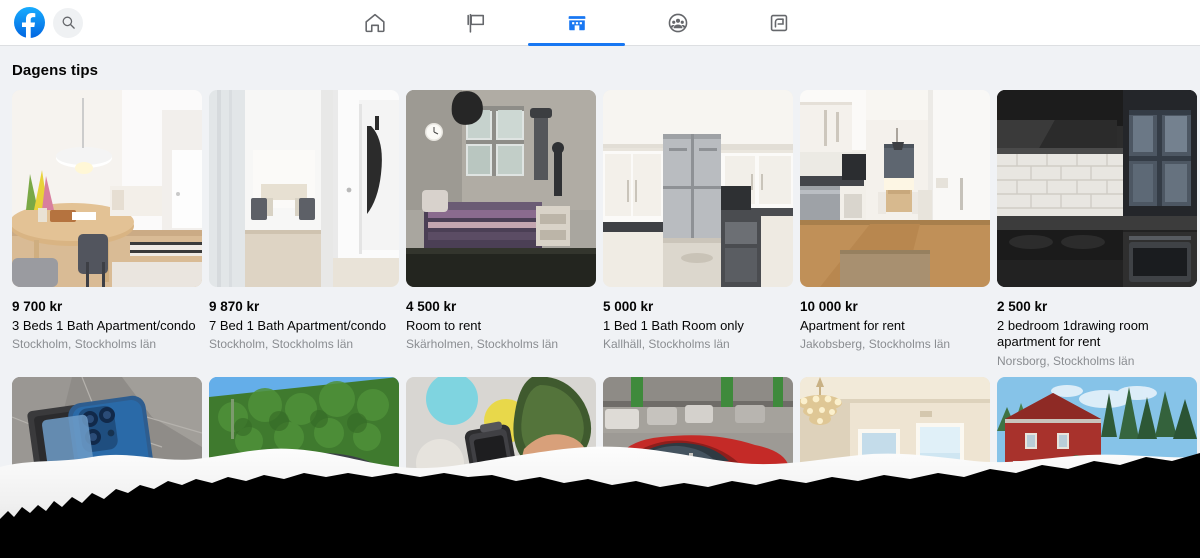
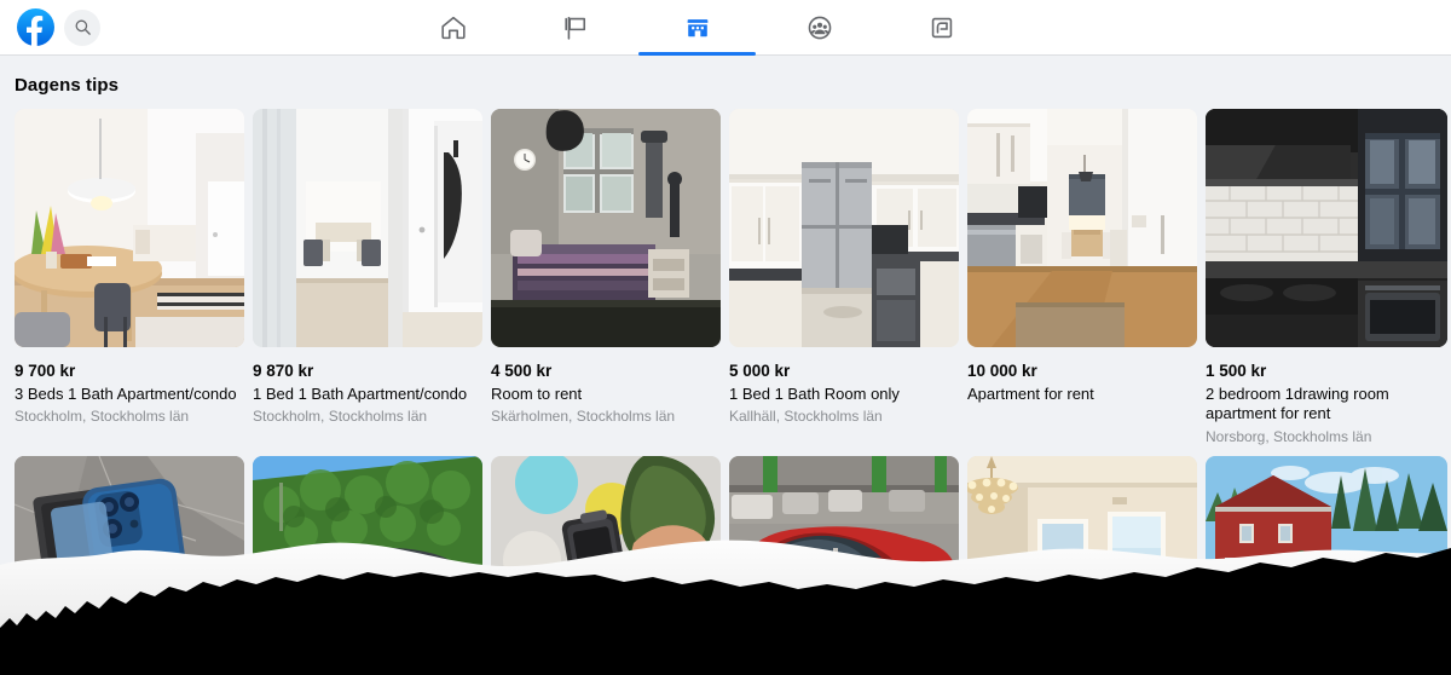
  Dagens tips
  9 700 kr
  3 Beds 1 Bath Apartment/condo
  Stockholm, Stockholms län
  9 870 kr
- 7 Bed 1 Bath Apartment/condo
+ 1 Bed 1 Bath Apartment/condo
  Stockholm, Stockholms län
  4 500 kr
  Room to rent
  Skärholmen, Stockholms län
  5 000 kr
  1 Bed 1 Bath Room only
  Kallhäll, Stockholms län
  10 000 kr
  Apartment for rent
- Jakobsberg, Stockholms län
- 2 500 kr
+ 1 500 kr
  2 bedroom 1drawing room apartment for rent
  Norsborg, Stockholms län
